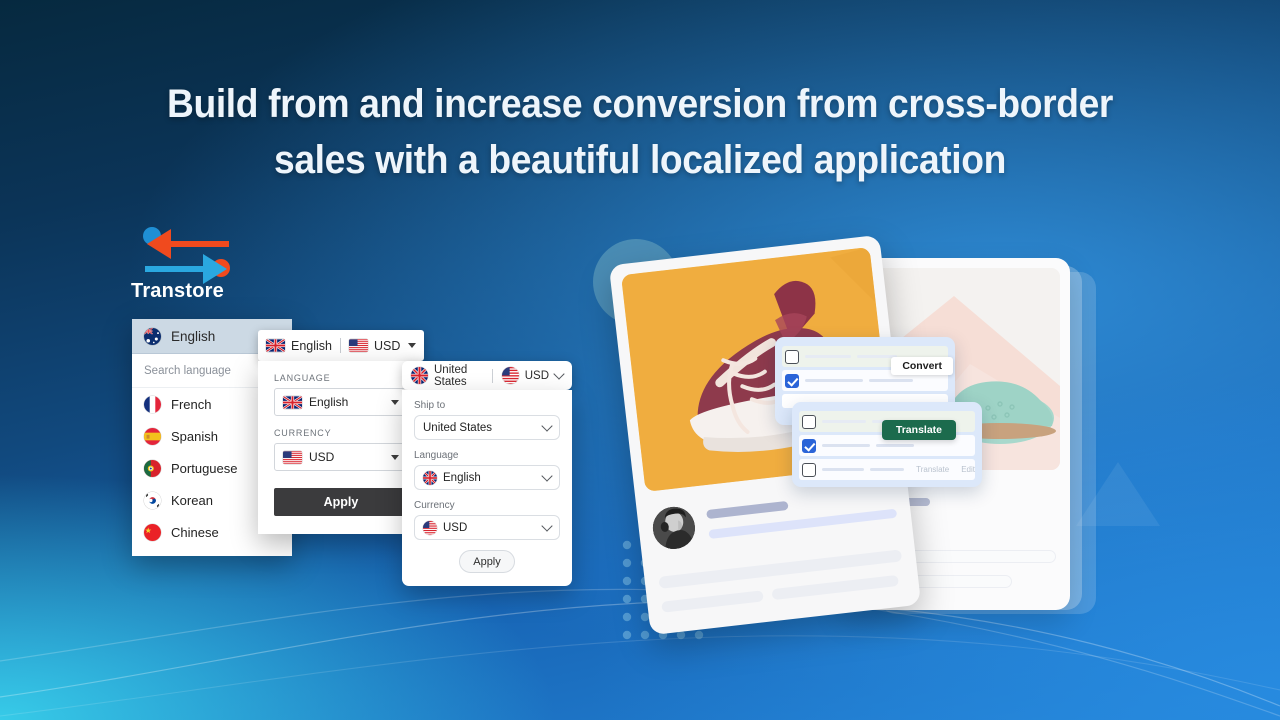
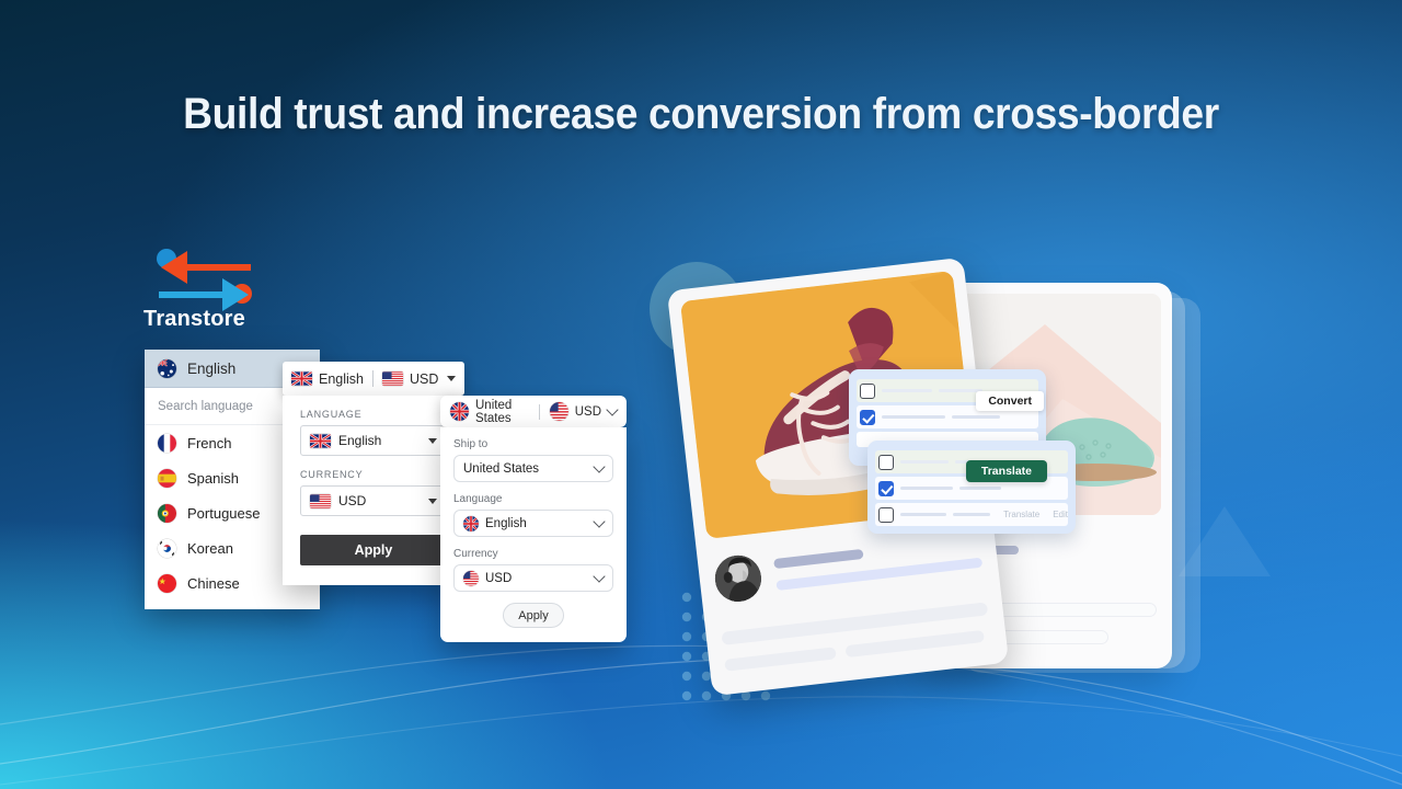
- Build from and increase conversion from cross-border
+ Build trust and increase conversion from cross-border
- sales with a beautiful localized application
  Transtore
  English
  Search language
  French
  Spanish
  Portuguese
  Korean
  Chinese
  English
  USD
  LANGUAGE
  English
  CURRENCY
  USD
  Apply
  United States
  USD
  Ship to
  United States
  Language
  English
  Currency
  USD
  Apply
  Convert
  Translate
  Edit
  Translate
